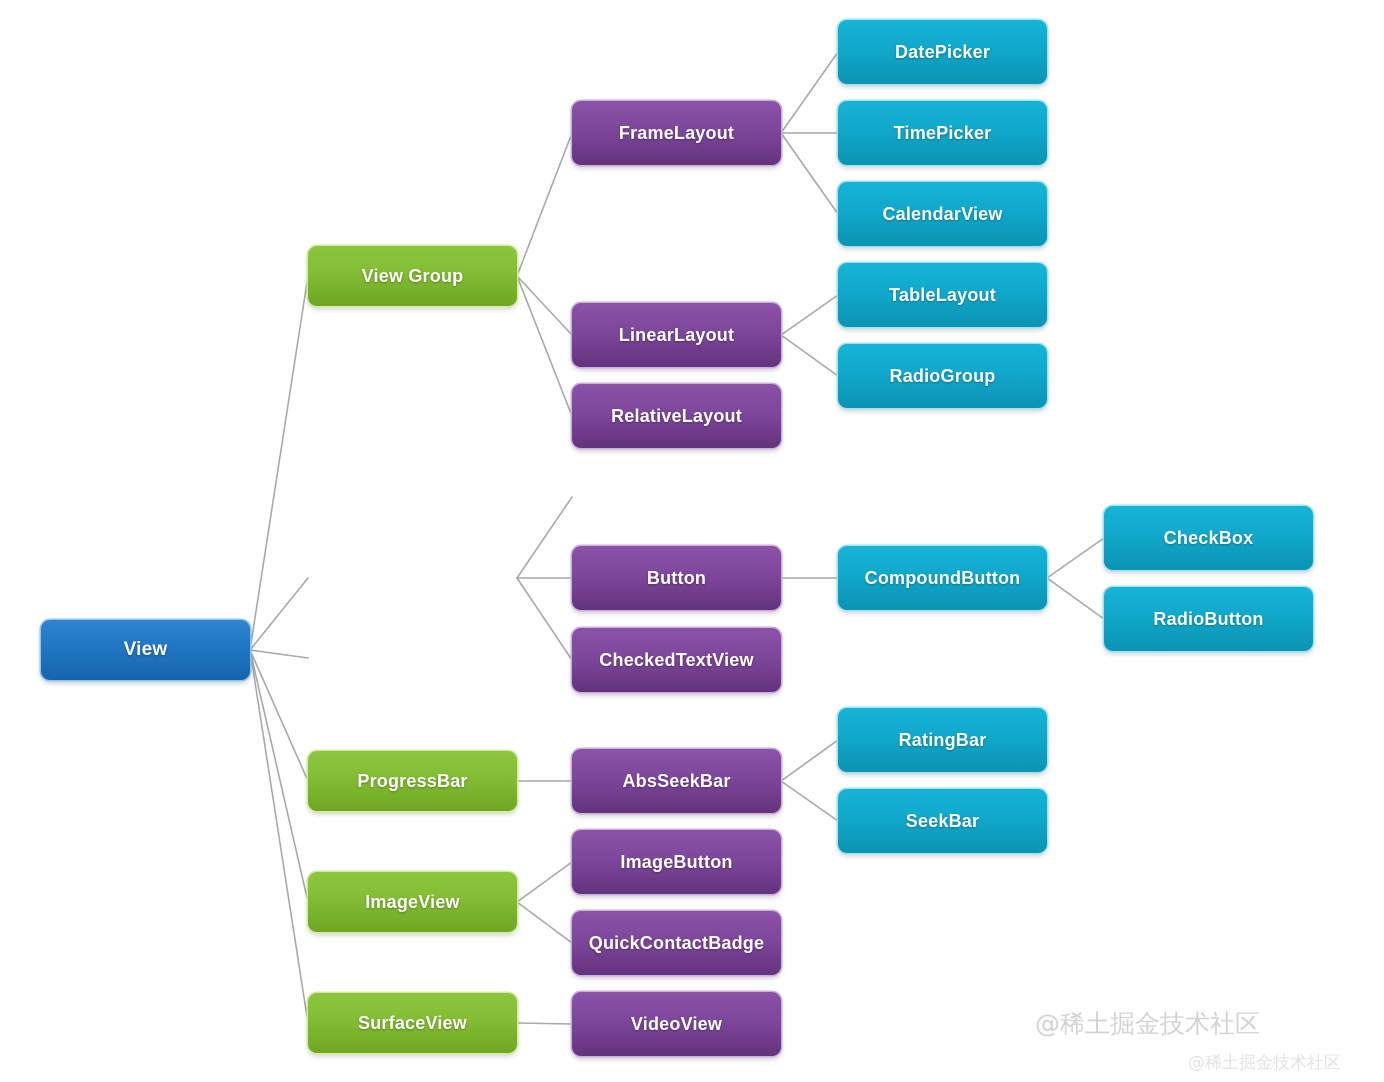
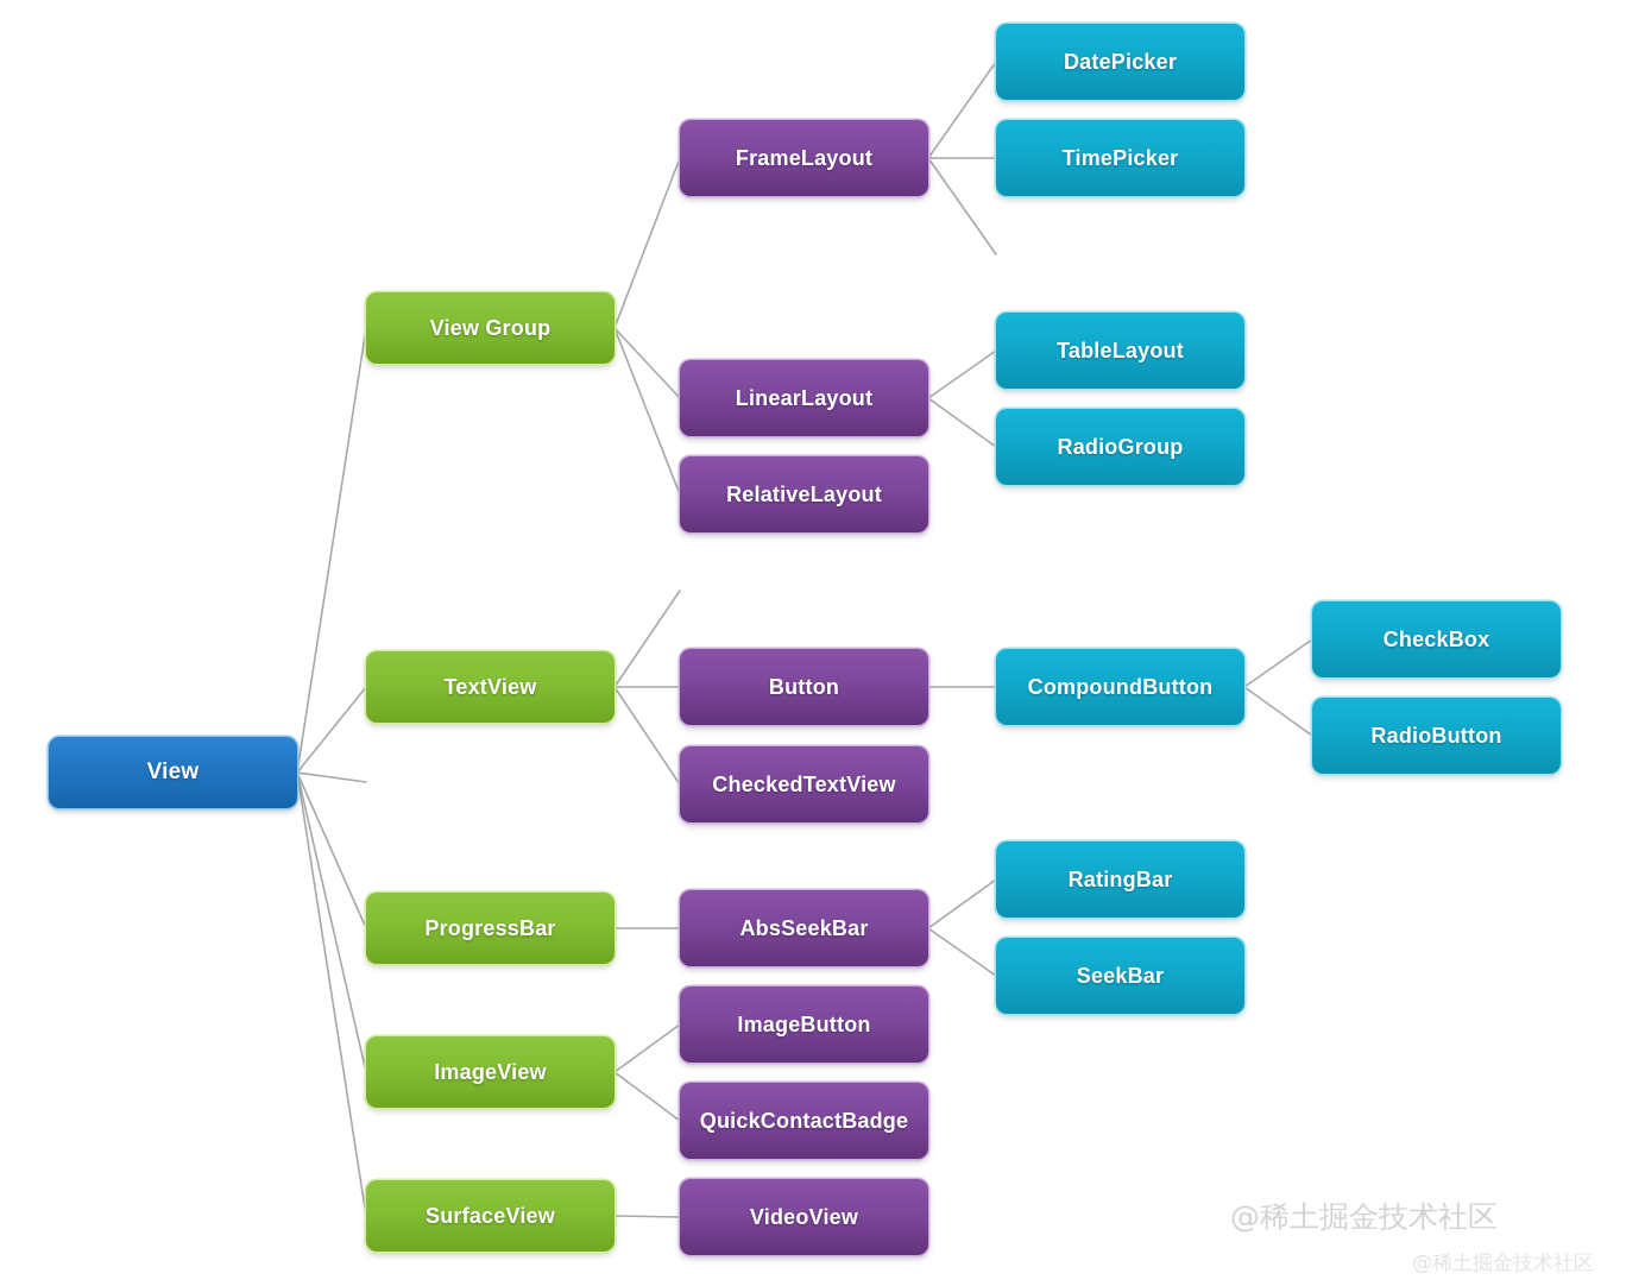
  View
  View Group
+ TextView
  ProgressBar
  ImageView
  SurfaceView
  FrameLayout
  LinearLayout
  RelativeLayout
  Button
  CheckedTextView
  AbsSeekBar
  ImageButton
  QuickContactBadge
  VideoView
  DatePicker
  TimePicker
- CalendarView
  TableLayout
  RadioGroup
  CompoundButton
  RatingBar
  SeekBar
  CheckBox
  RadioButton
  @稀土掘金技术社区
  @稀土掘金技术社区
